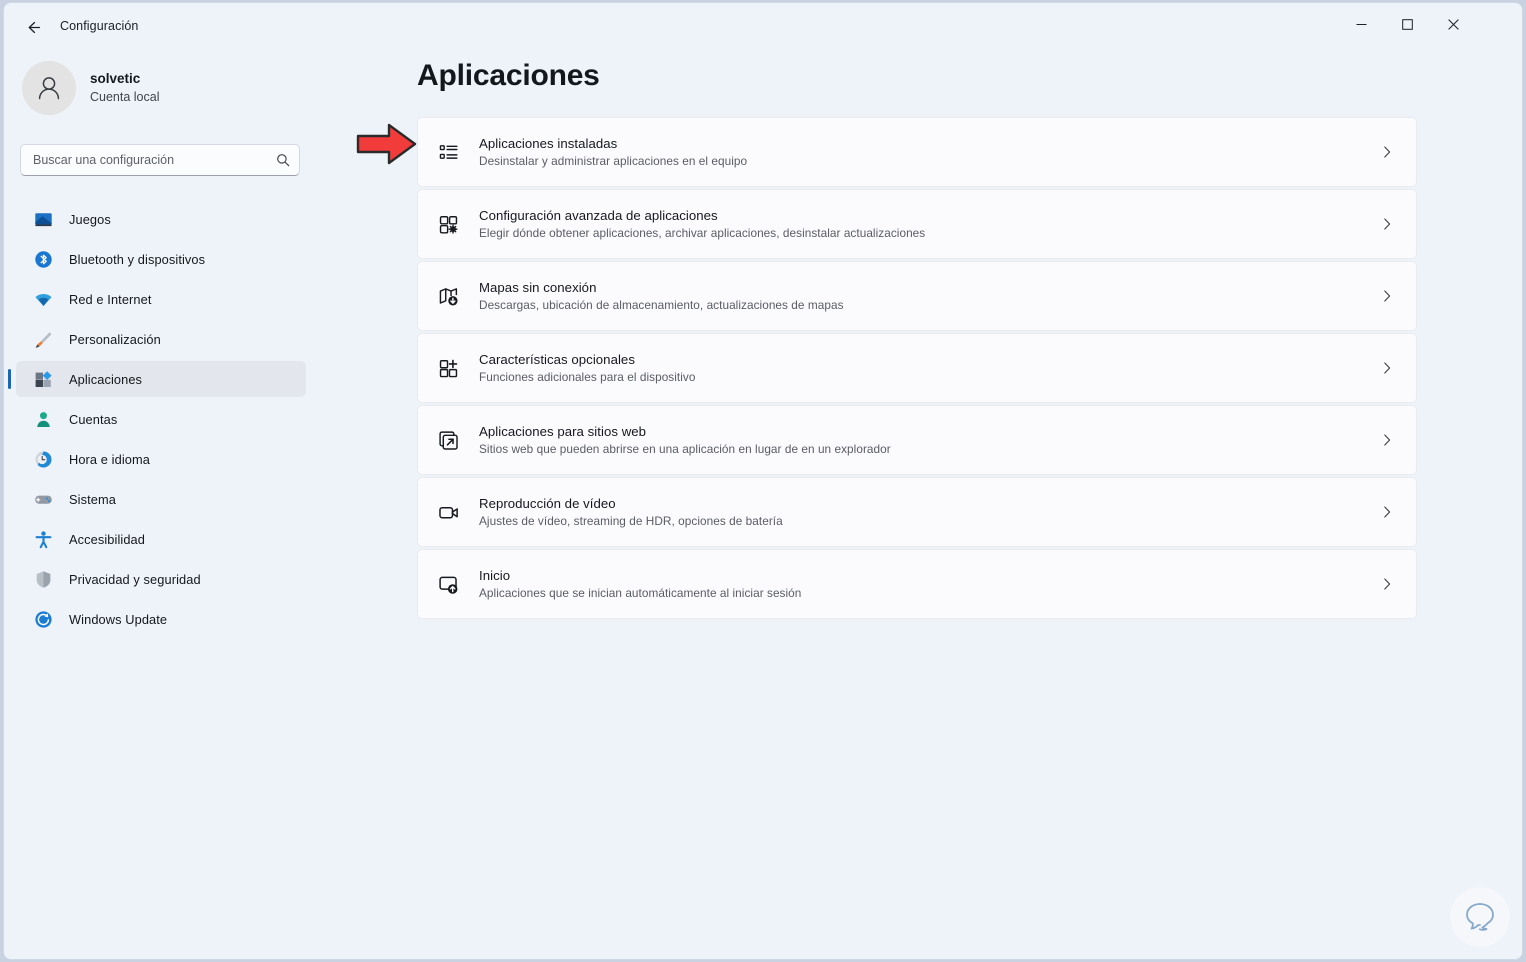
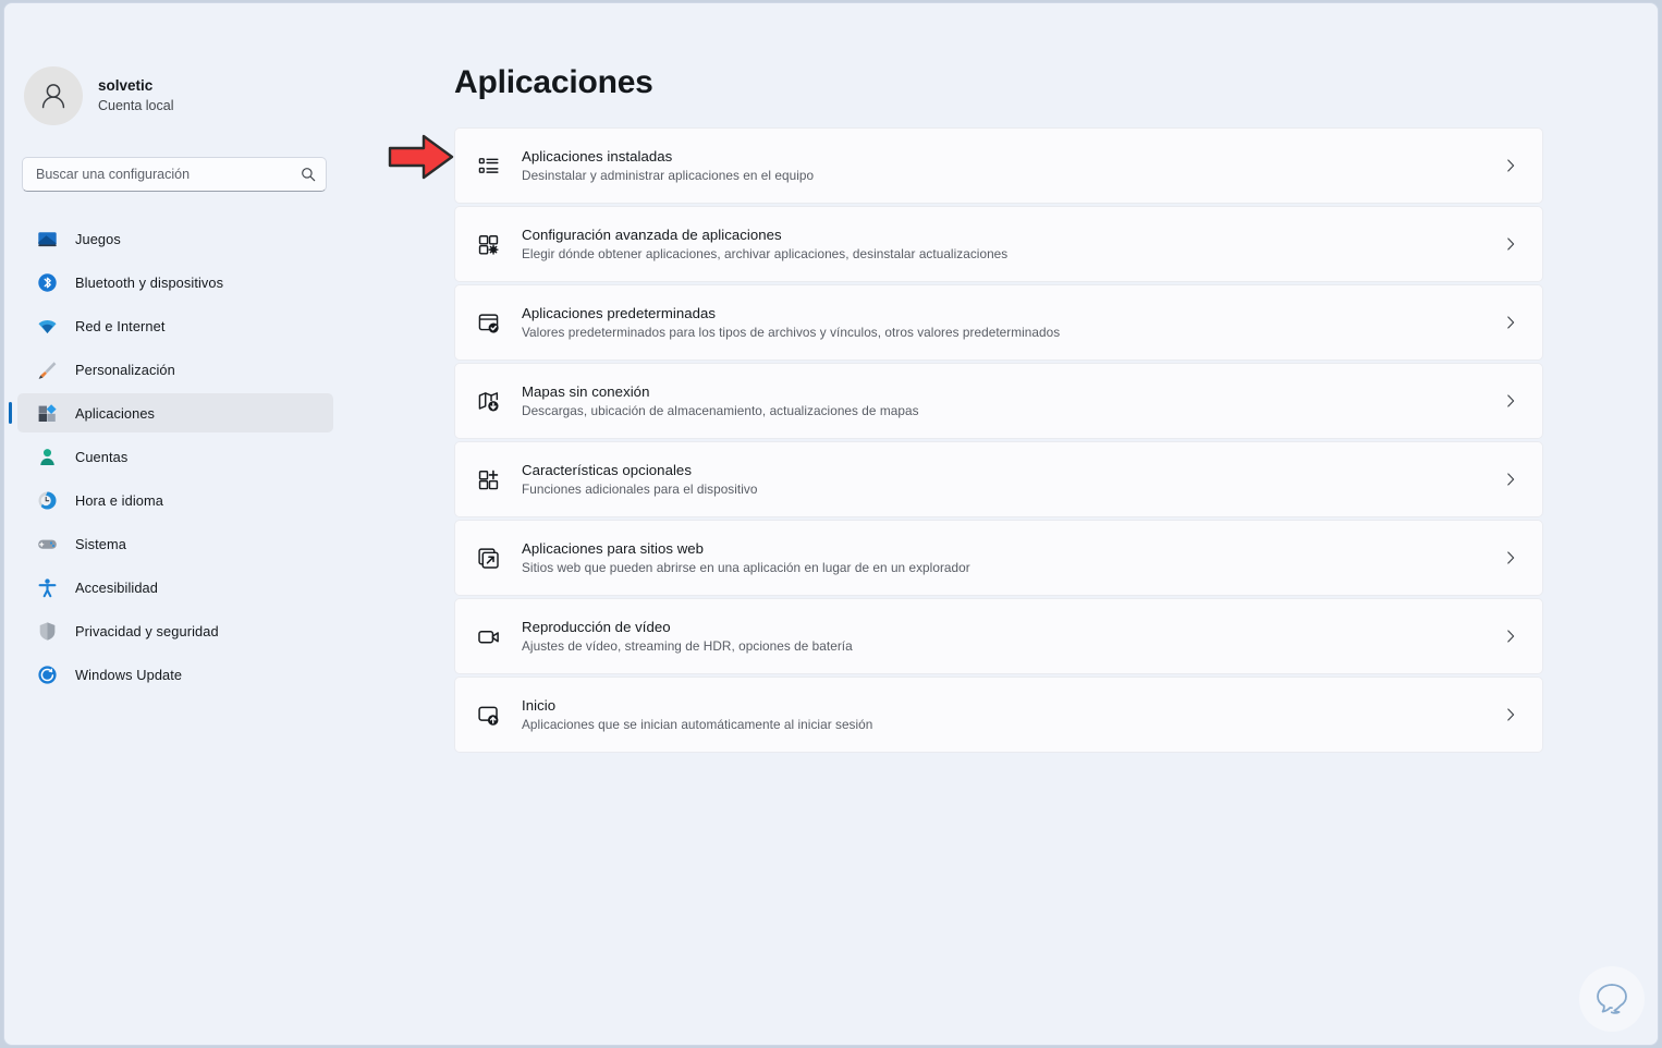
- Configuración
  solvetic
  Cuenta local
  Buscar una configuración
  Juegos
  Bluetooth y dispositivos
  Red e Internet
  Personalización
  Aplicaciones
  Cuentas
  Hora e idioma
  Sistema
  Accesibilidad
  Privacidad y seguridad
  Windows Update
  Aplicaciones
  Aplicaciones instaladas
  Desinstalar y administrar aplicaciones en el equipo
  Configuración avanzada de aplicaciones
  Elegir dónde obtener aplicaciones, archivar aplicaciones, desinstalar actualizaciones
+ Aplicaciones predeterminadas
+ Valores predeterminados para los tipos de archivos y vínculos, otros valores predeterminados
  Mapas sin conexión
  Descargas, ubicación de almacenamiento, actualizaciones de mapas
  Características opcionales
  Funciones adicionales para el dispositivo
  Aplicaciones para sitios web
  Sitios web que pueden abrirse en una aplicación en lugar de en un explorador
  Reproducción de vídeo
  Ajustes de vídeo, streaming de HDR, opciones de batería
  Inicio
  Aplicaciones que se inician automáticamente al iniciar sesión
